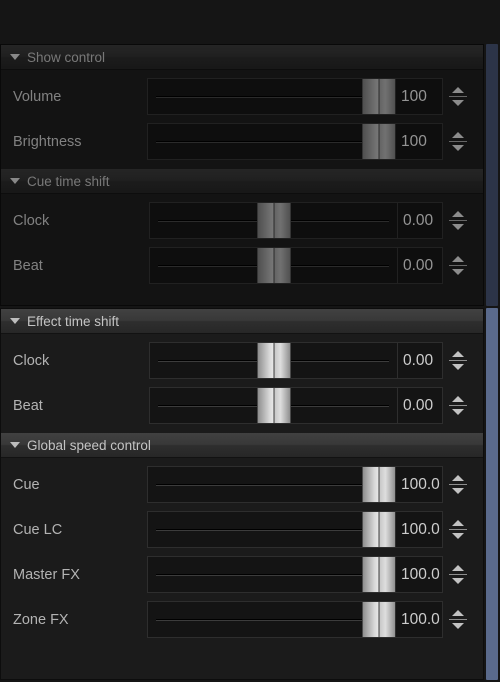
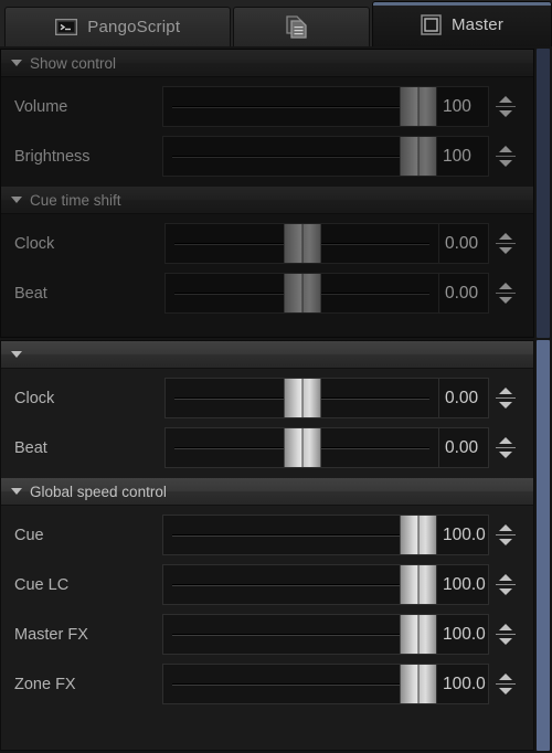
+ PangoScript
+ Master
  Show control
  Volume
  100
  Brightness
  100
  Cue time shift
  Clock
  0.00
  Beat
  0.00
- Effect time shift
  Clock
  0.00
  Beat
  0.00
  Global speed control
  Cue
  100.0
  Cue LC
  100.0
  Master FX
  100.0
  Zone FX
  100.0
